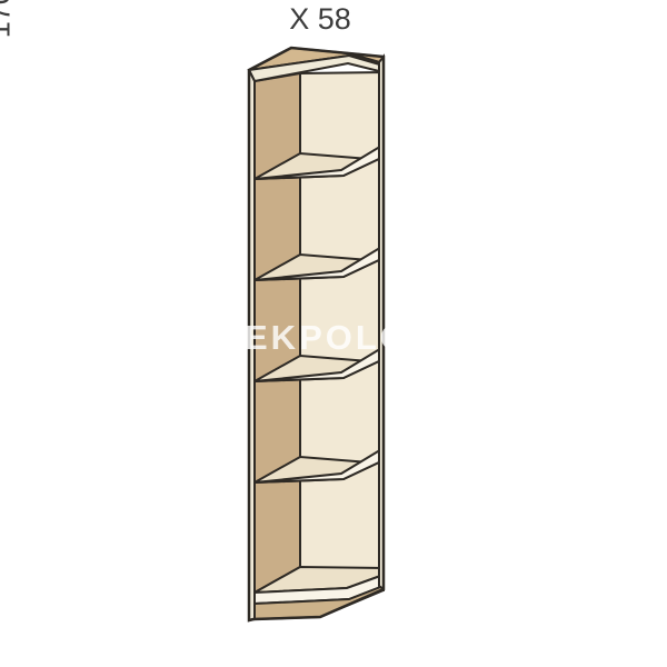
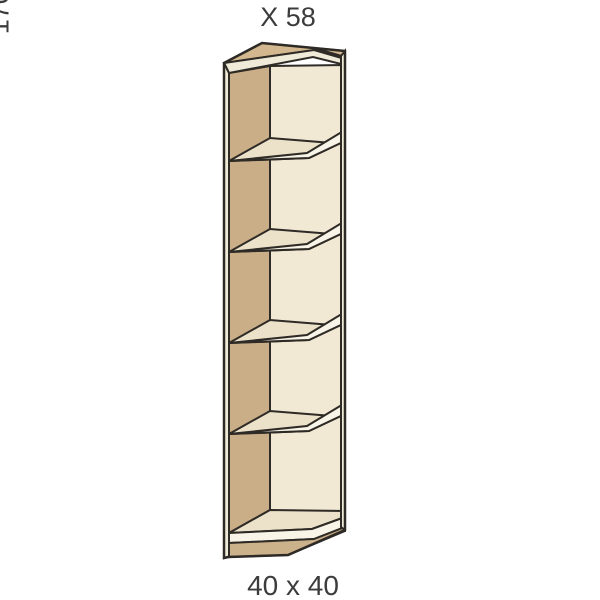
- EKPOLO
  X 58
+ 40 x 40
